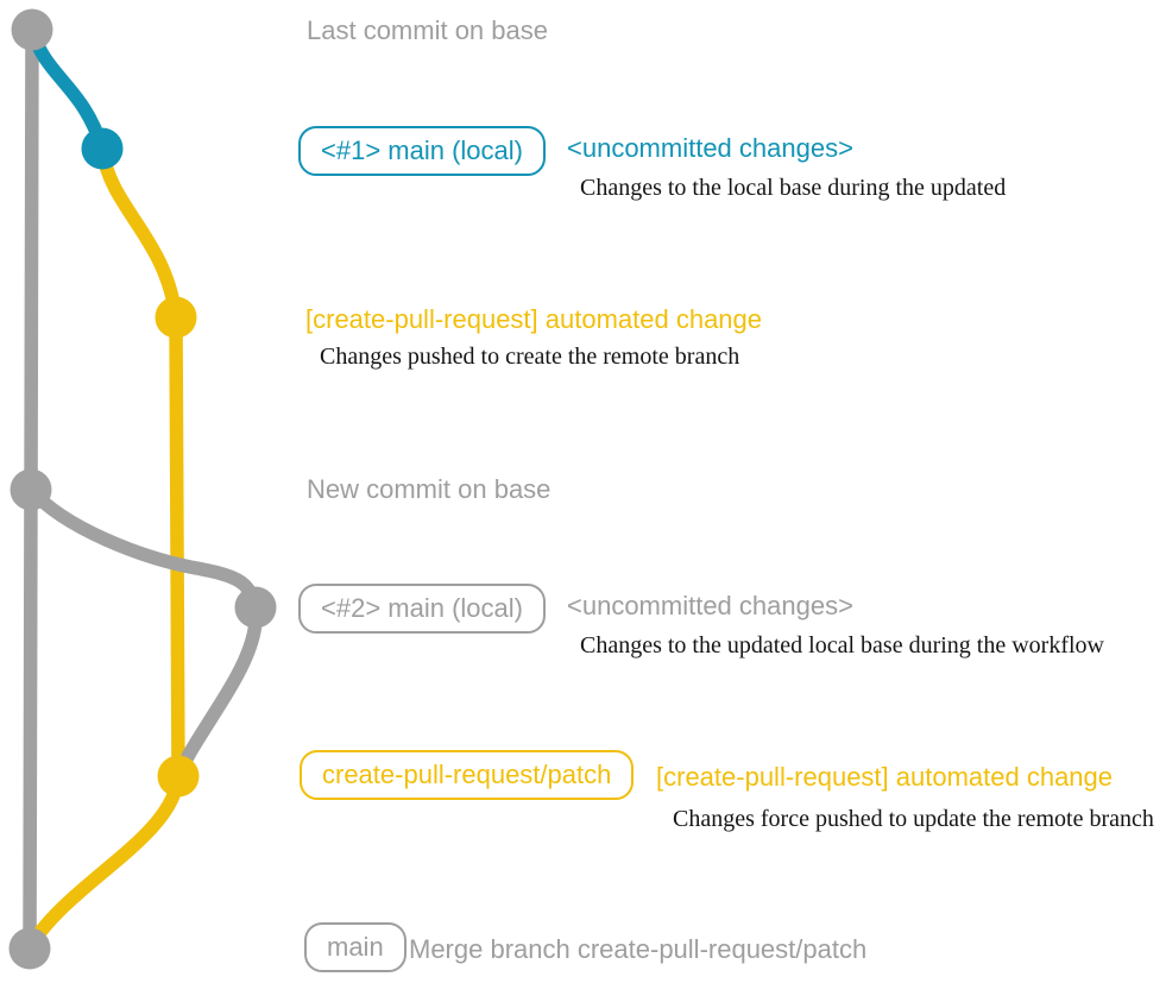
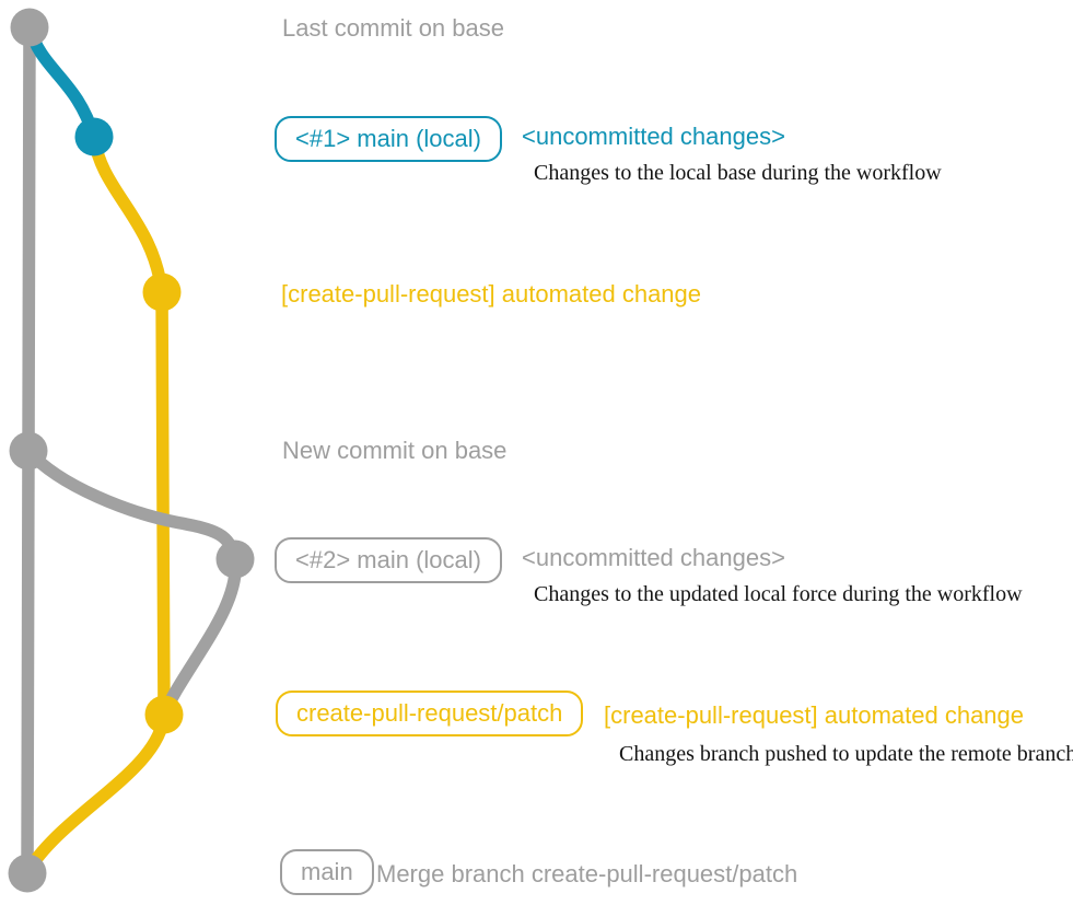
  Last commit on base
  <#1> main (local)
  <uncommitted changes>
- Changes to the local base during the updated
+ Changes to the local base during the workflow
  [create-pull-request] automated change
- Changes pushed to create the remote branch
  New commit on base
  <#2> main (local)
  <uncommitted changes>
- Changes to the updated local base during the workflow
+ Changes to the updated local force during the workflow
  create-pull-request/patch
  [create-pull-request] automated change
- Changes force pushed to update the remote branch
+ Changes branch pushed to update the remote branch
  main
  Merge branch create-pull-request/patch
